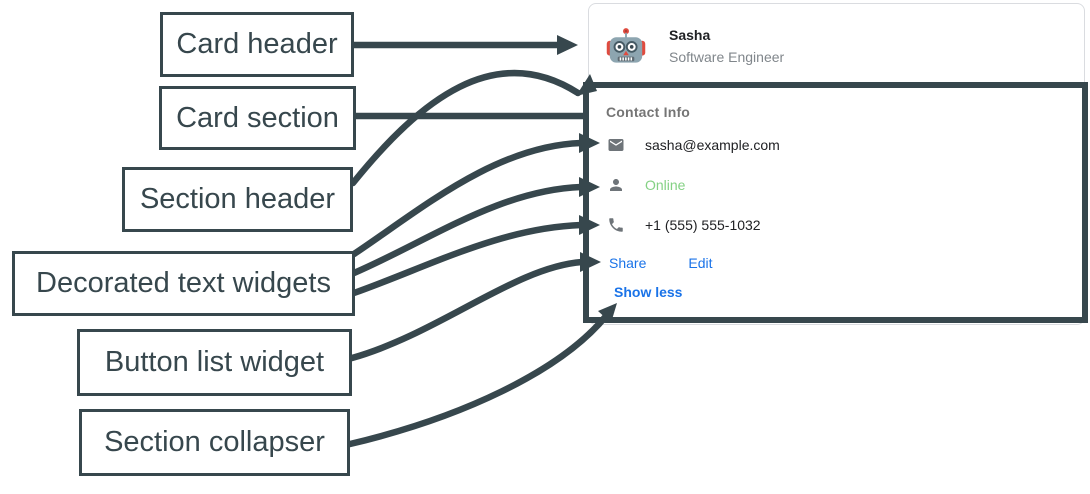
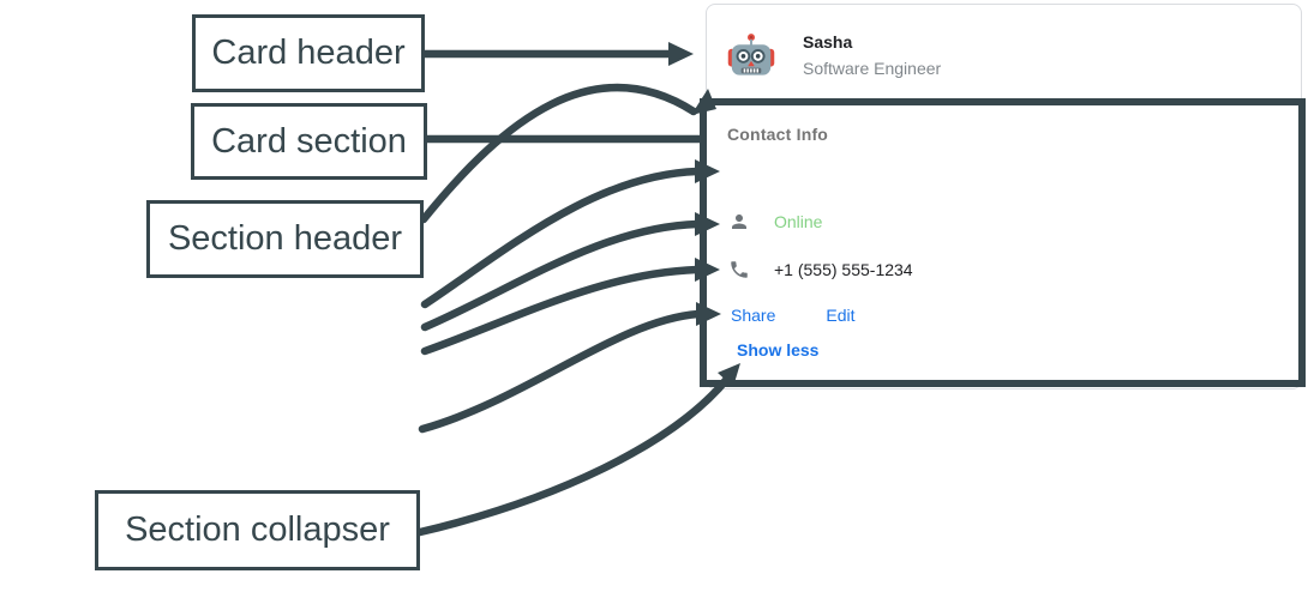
  Sasha
  Software Engineer
  Contact Info
- sasha@example.com
  Online
- +1 (555) 555-1032
+ +1 (555) 555-1234
  Share
  Edit
  Show less
  Card header
  Card section
  Section header
- Decorated text widgets
- Button list widget
  Section collapser
